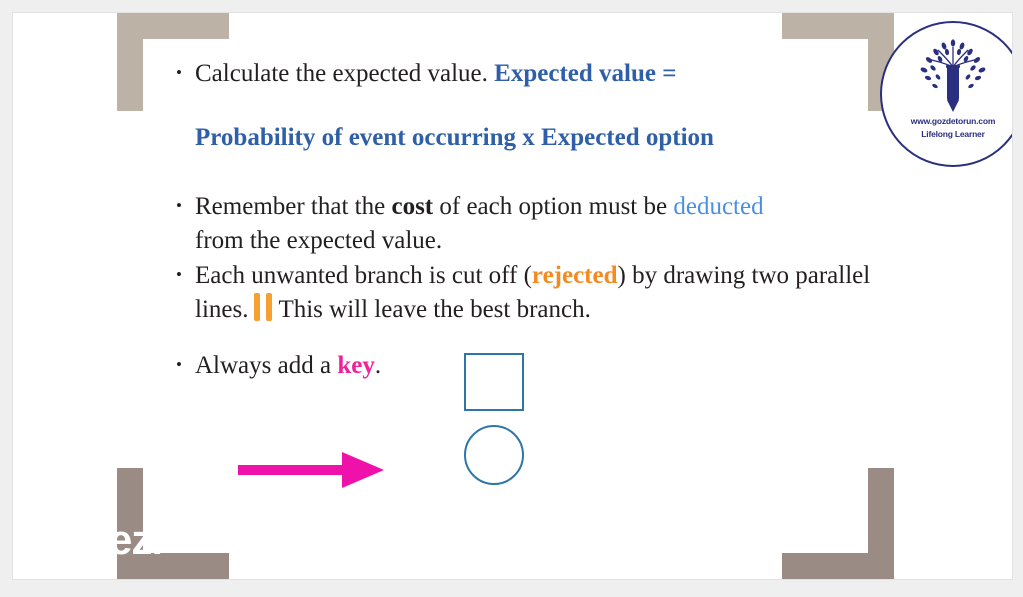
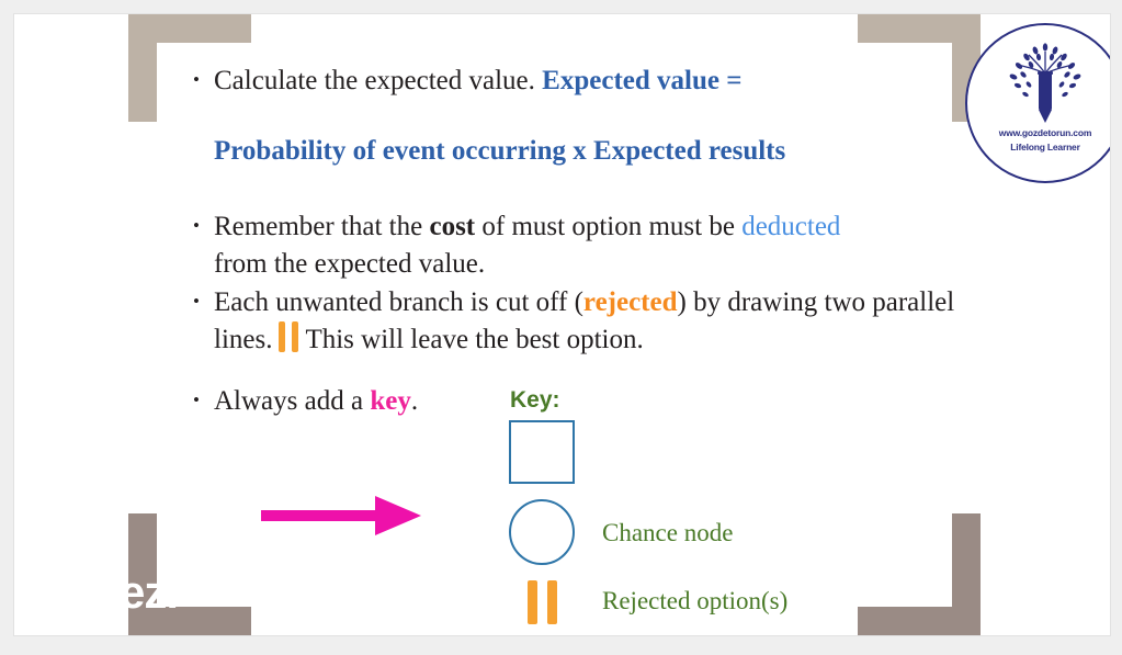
  ezi
  www.gozdetorun.com
  Lifelong Learner
  Calculate the expected value. Expected value =
- Probability of event occurring x Expected option
+ Probability of event occurring x Expected results
- Remember that the cost of each option must be deducted from the expected value.
+ Remember that the cost of must option must be deducted from the expected value.
- Each unwanted branch is cut off (rejected) by drawing two parallel lines. This will leave the best branch.
+ Each unwanted branch is cut off (rejected) by drawing two parallel lines. This will leave the best option.
  Always add a key.
+ Key:
+ Chance node
+ Rejected option(s)
